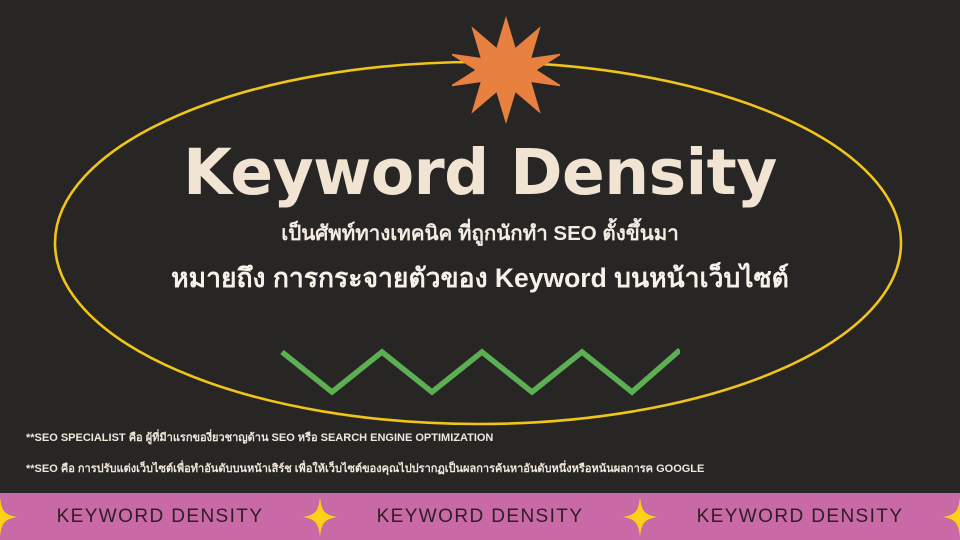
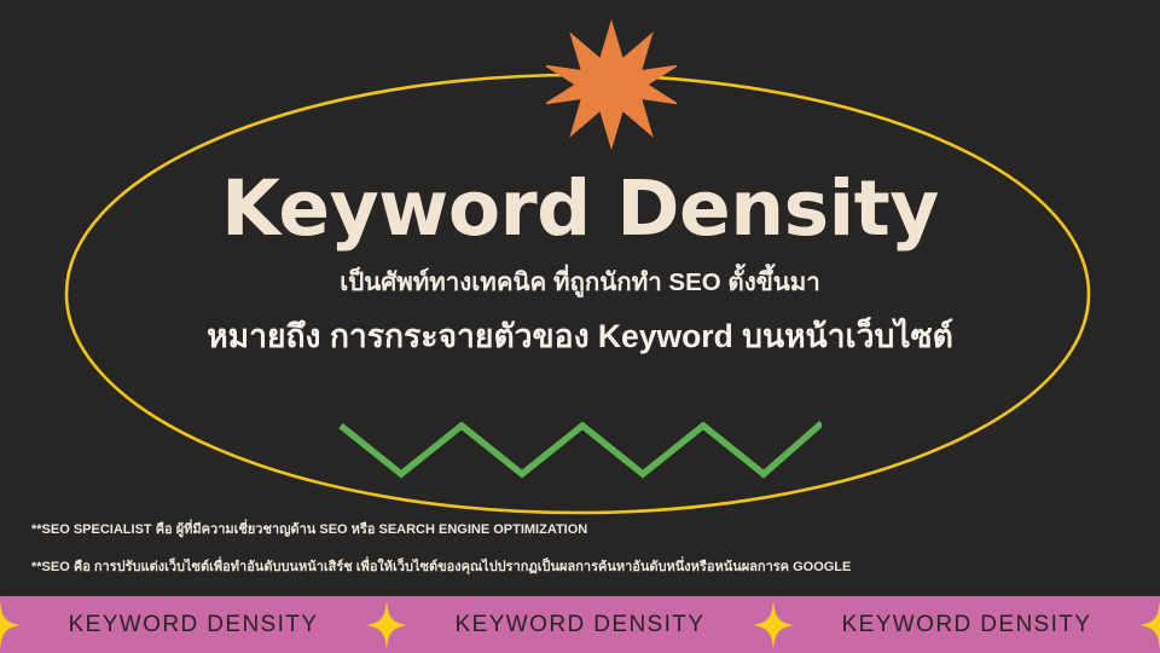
  Keyword Density
  เป็นศัพท์ทางเทคนิค ที่ถูกนักทำ SEO ตั้งขึ้นมา
  หมายถึง การกระจายตัวของ Keyword บนหน้าเว็บไซต์
- **SEO SPECIALIST คือ ผู้ที่มีาแรกของี่ยวชาญด้าน SEO หรือ SEARCH ENGINE OPTIMIZATION
+ **SEO SPECIALIST คือ ผู้ที่มีความเชี่ยวชาญด้าน SEO หรือ SEARCH ENGINE OPTIMIZATION
  **SEO คือ การปรับแต่งเว็บไซต์เพื่อทำอันดับบนหน้าเสิร์ช เพื่อให้เว็บไซต์ของคุณไปปรากฏเป็นผลการค้นหาอันดับหนึ่งหรือหน้นผลการค GOOGLE
  KEYWORD DENSITY
  KEYWORD DENSITY
  KEYWORD DENSITY
